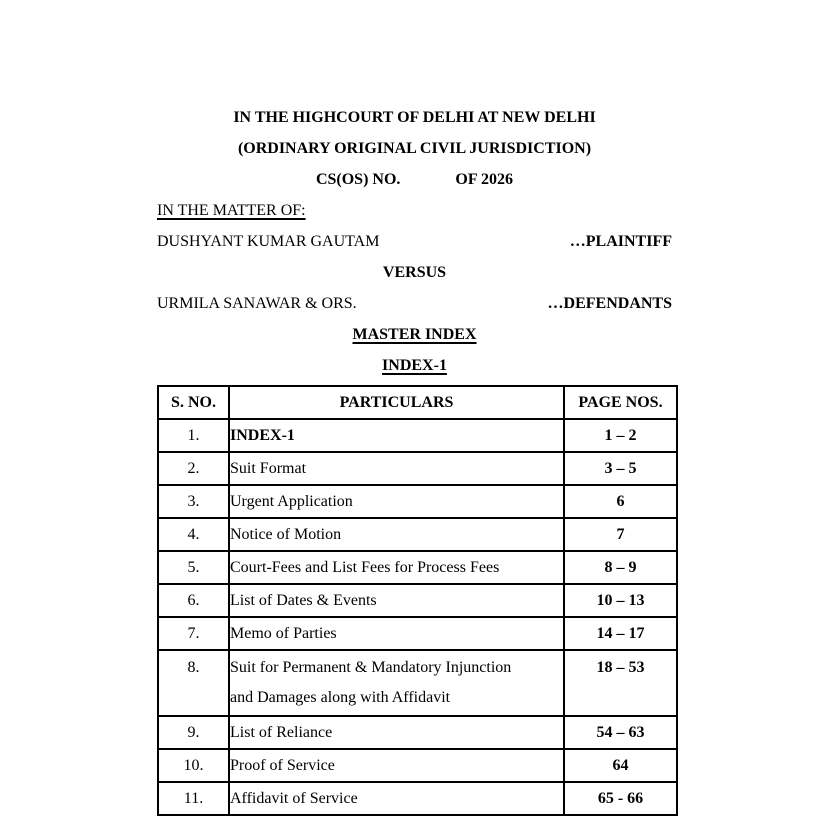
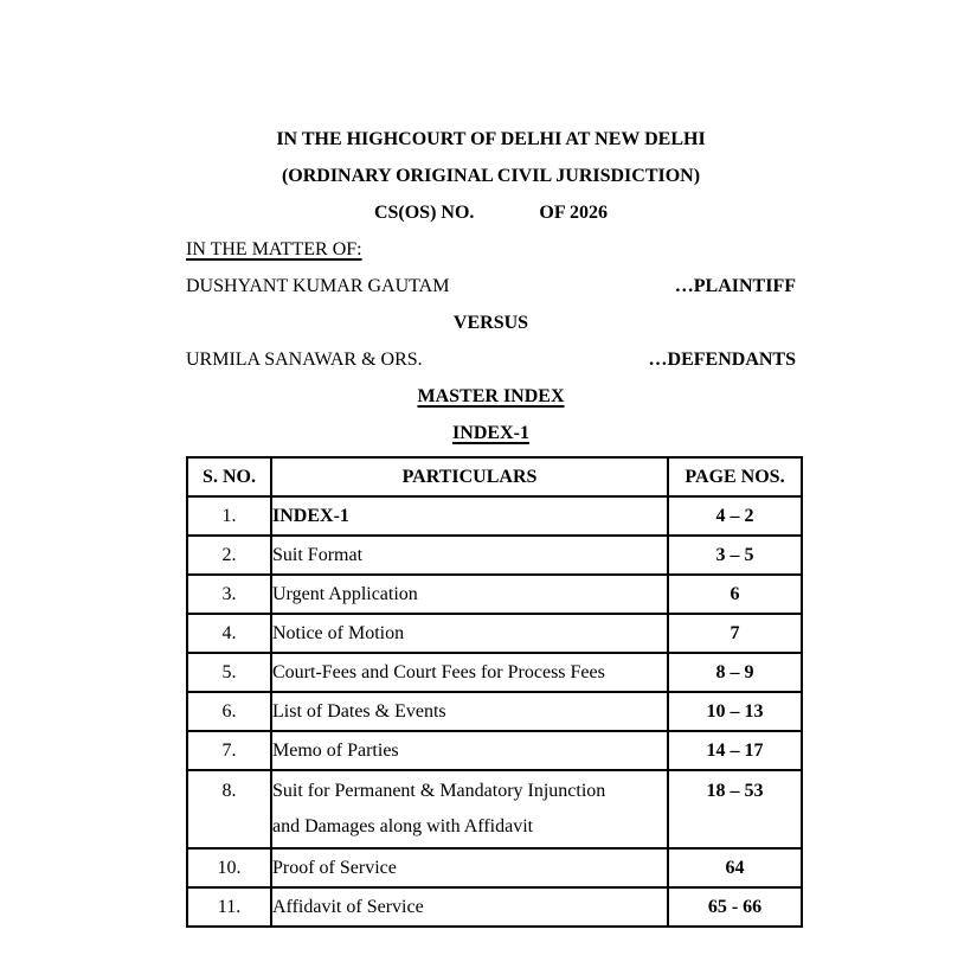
  IN THE HIGHCOURT OF DELHI AT NEW DELHI
  (ORDINARY ORIGINAL CIVIL JURISDICTION)
  CS(OS) NO. OF 2026
  IN THE MATTER OF:
  DUSHYANT KUMAR GAUTAM
  …PLAINTIFF
  VERSUS
  URMILA SANAWAR & ORS.
  …DEFENDANTS
  MASTER INDEX
  INDEX-1
  S. NO.	PARTICULARS	PAGE NOS.
- 1.	INDEX-1	1 – 2
+ 1.	INDEX-1	4 – 2
  2.	Suit Format	3 – 5
  3.	Urgent Application	6
  4.	Notice of Motion	7
- 5.	Court-Fees and List Fees for Process Fees	8 – 9
+ 5.	Court-Fees and Court Fees for Process Fees	8 – 9
  6.	List of Dates & Events	10 – 13
  7.	Memo of Parties	14 – 17
  8.	Suit for Permanent & Mandatory Injunction and Damages along with Affidavit	18 – 53
- 9.	List of Reliance	54 – 63
  10.	Proof of Service	64
  11.	Affidavit of Service	65 - 66
